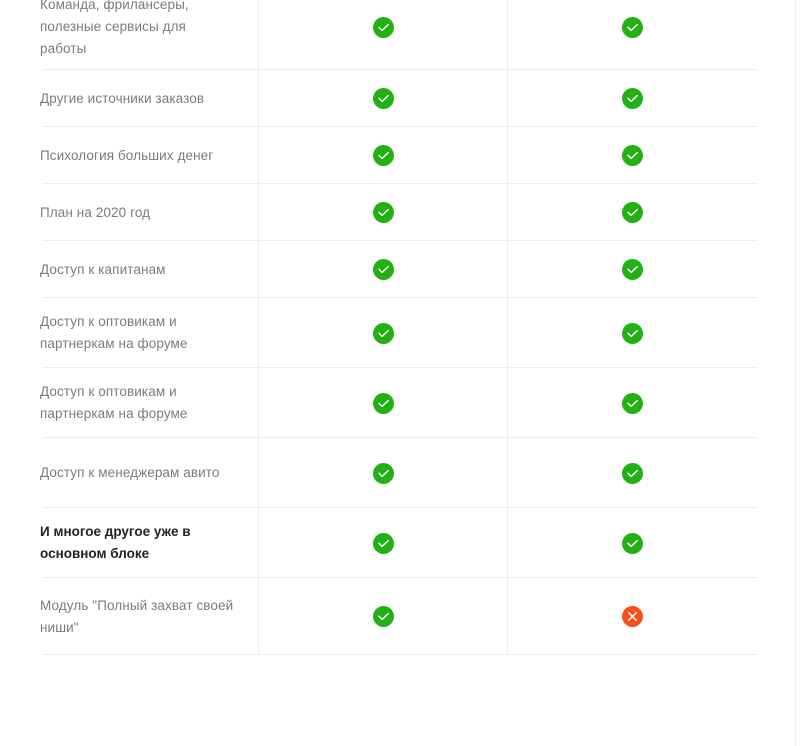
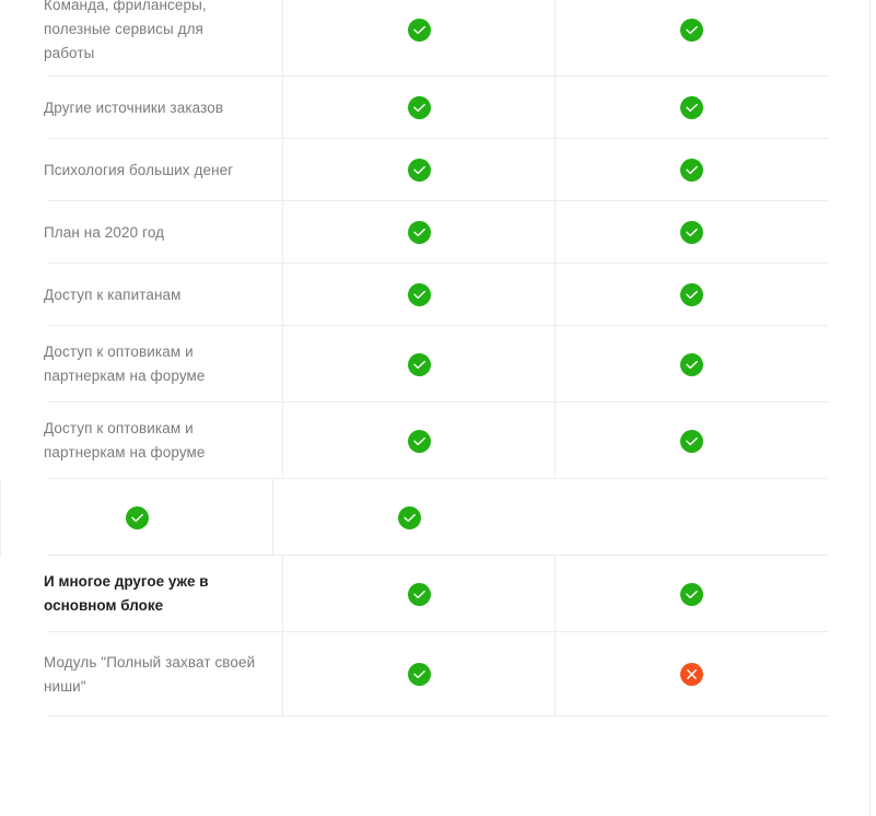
  Команда, фрилансеры,
  полезные сервисы для работы
  Другие источники заказов
  Психология больших денег
  План на 2020 год
  Доступ к капитанам
  Доступ к оптовикам и
  партнеркам на форуме
  Доступ к оптовикам и
  партнеркам на форуме
- Доступ к менеджерам авито
  И многое другое уже в
  основном блоке
  Модуль "Полный захват своей
  ниши"
